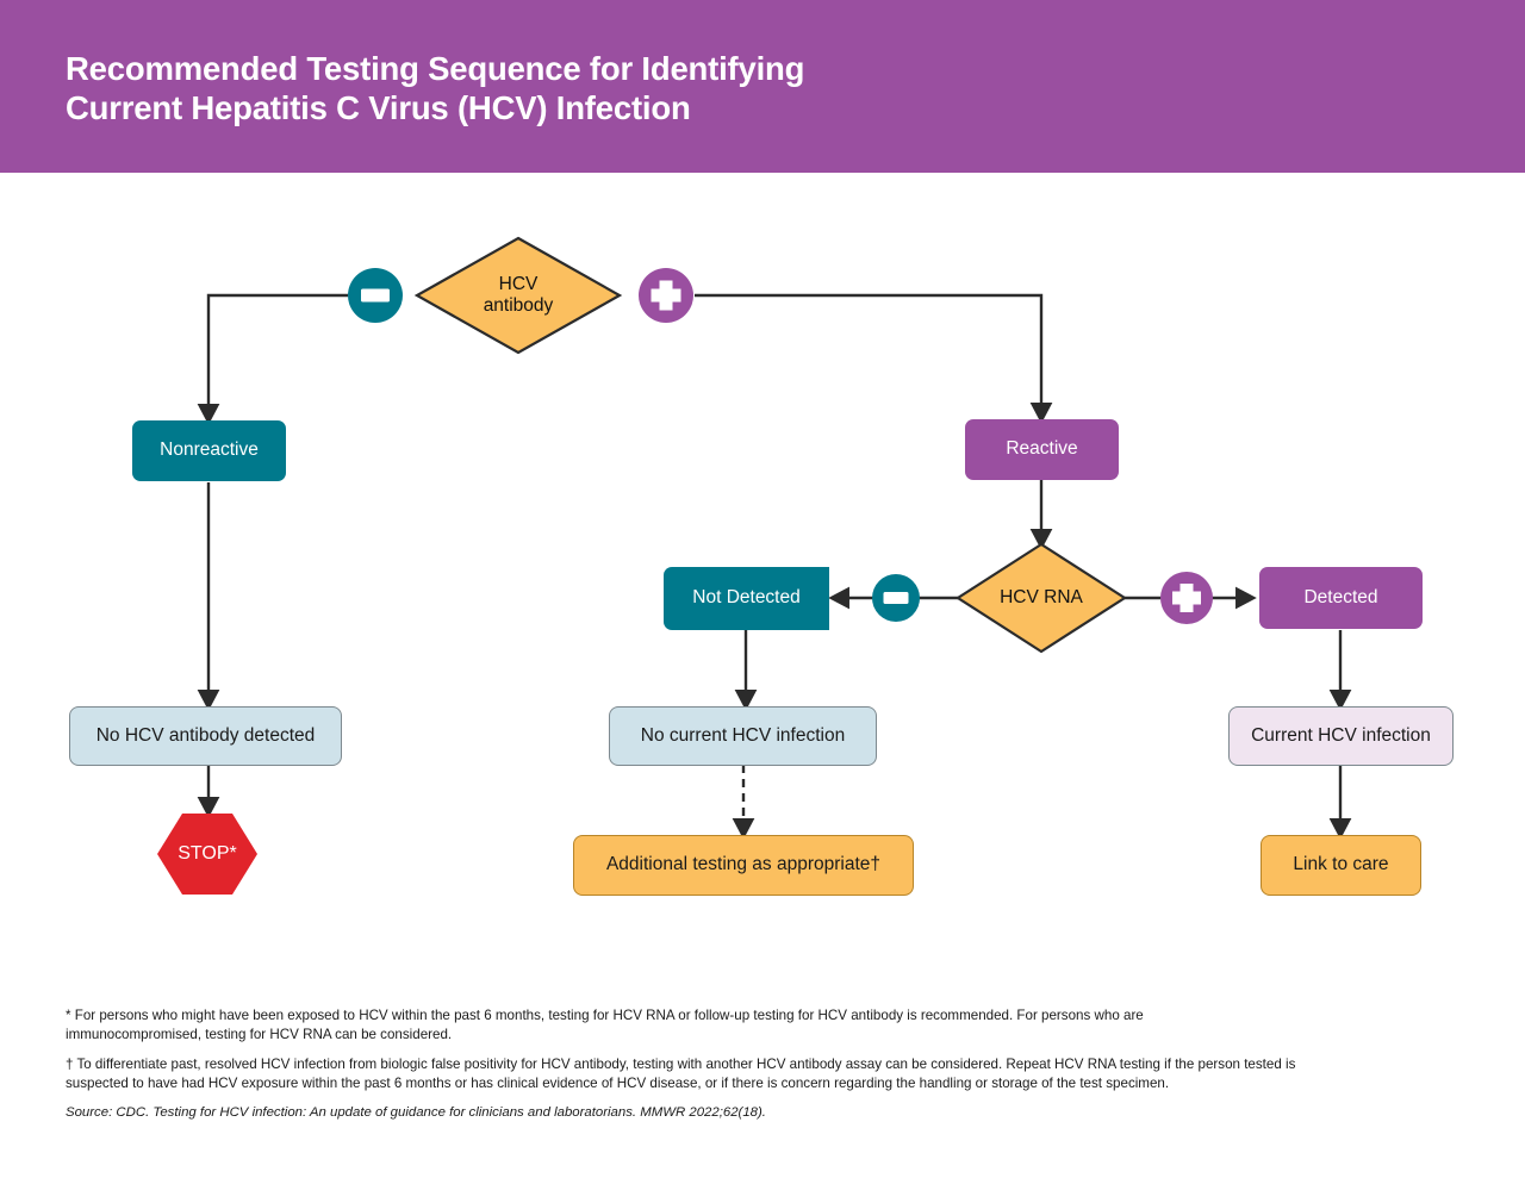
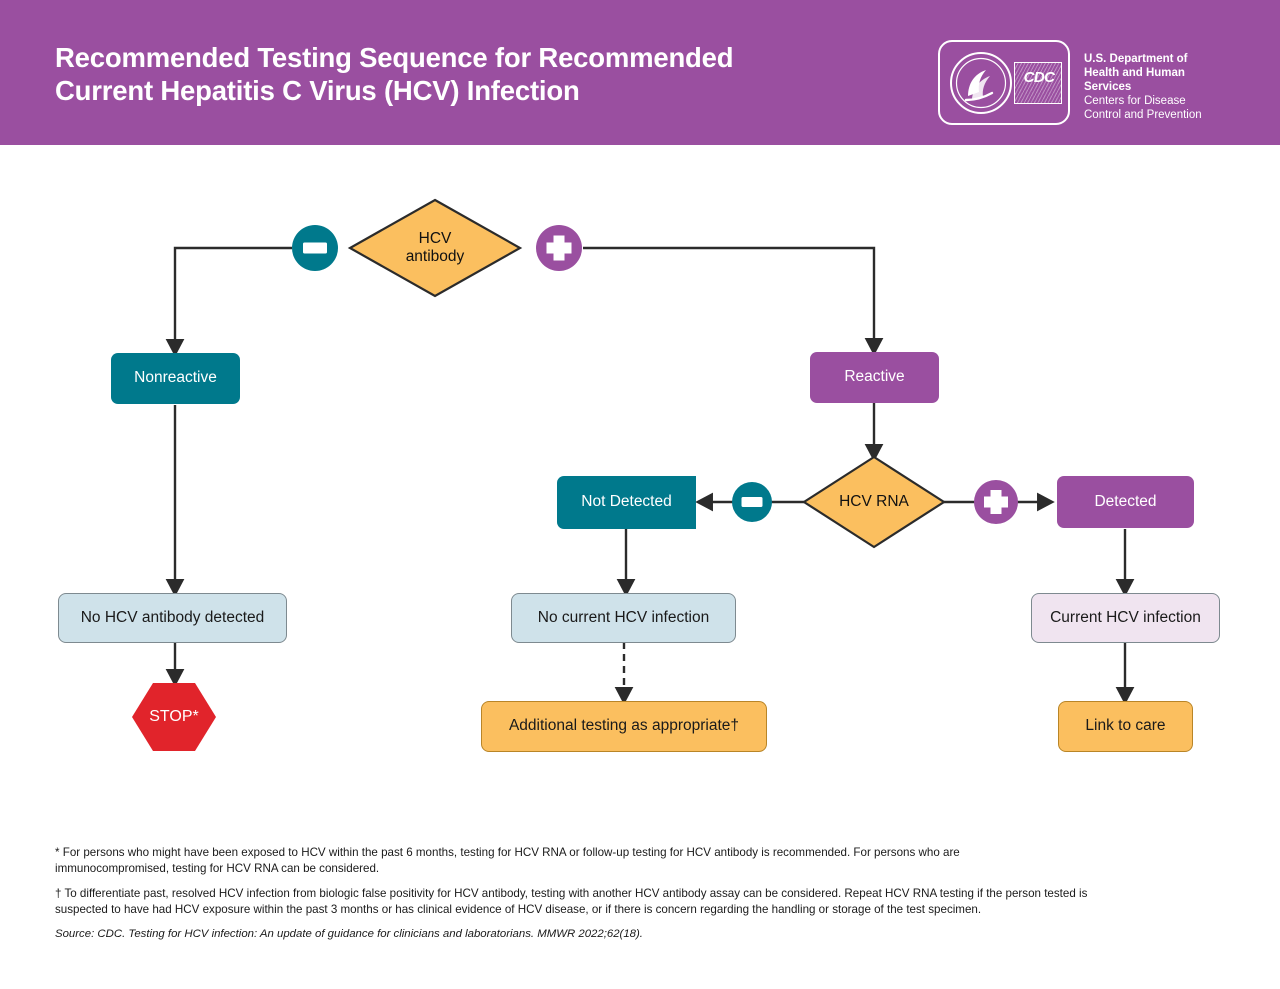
- Recommended Testing Sequence for Identifying
+ Recommended Testing Sequence for Recommended
  Current Hepatitis C Virus (HCV) Infection
+ CDC
+ U.S. Department of
+ Health and Human Services
+ Centers for Disease
+ Control and Prevention
  HCV
  antibody
  HCV RNA
  STOP*
  Nonreactive
  Reactive
  Not Detected
  Detected
  No HCV antibody detected
  No current HCV infection
  Current HCV infection
  Additional testing as appropriate†
  Link to care
  * For persons who might have been exposed to HCV within the past 6 months, testing for HCV RNA or follow-up testing for HCV antibody is recommended. For persons who are immunocompromised, testing for HCV RNA can be considered.
- † To differentiate past, resolved HCV infection from biologic false positivity for HCV antibody, testing with another HCV antibody assay can be considered. Repeat HCV RNA testing if the person tested is suspected to have had HCV exposure within the past 6 months or has clinical evidence of HCV disease, or if there is concern regarding the handling or storage of the test specimen.
+ † To differentiate past, resolved HCV infection from biologic false positivity for HCV antibody, testing with another HCV antibody assay can be considered. Repeat HCV RNA testing if the person tested is suspected to have had HCV exposure within the past 3 months or has clinical evidence of HCV disease, or if there is concern regarding the handling or storage of the test specimen.
  Source: CDC. Testing for HCV infection: An update of guidance for clinicians and laboratorians. MMWR 2022;62(18).
